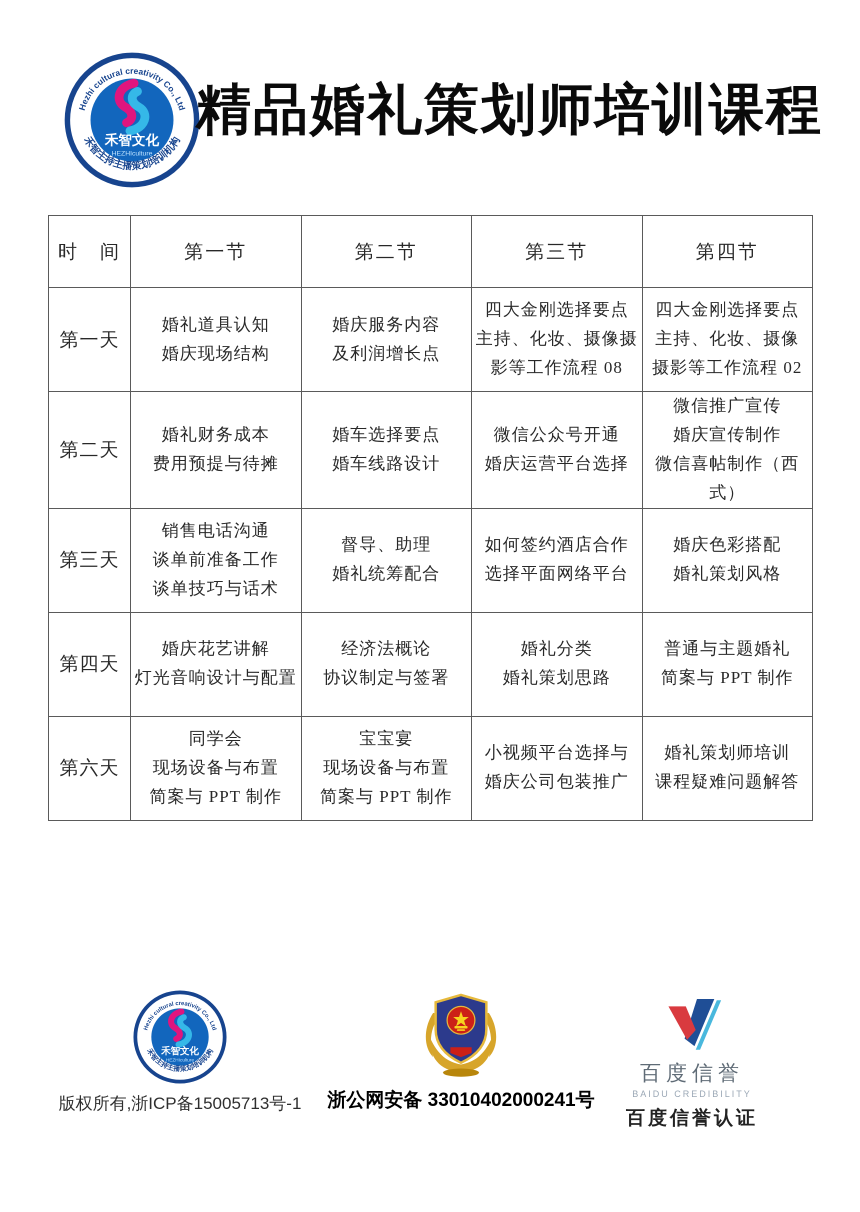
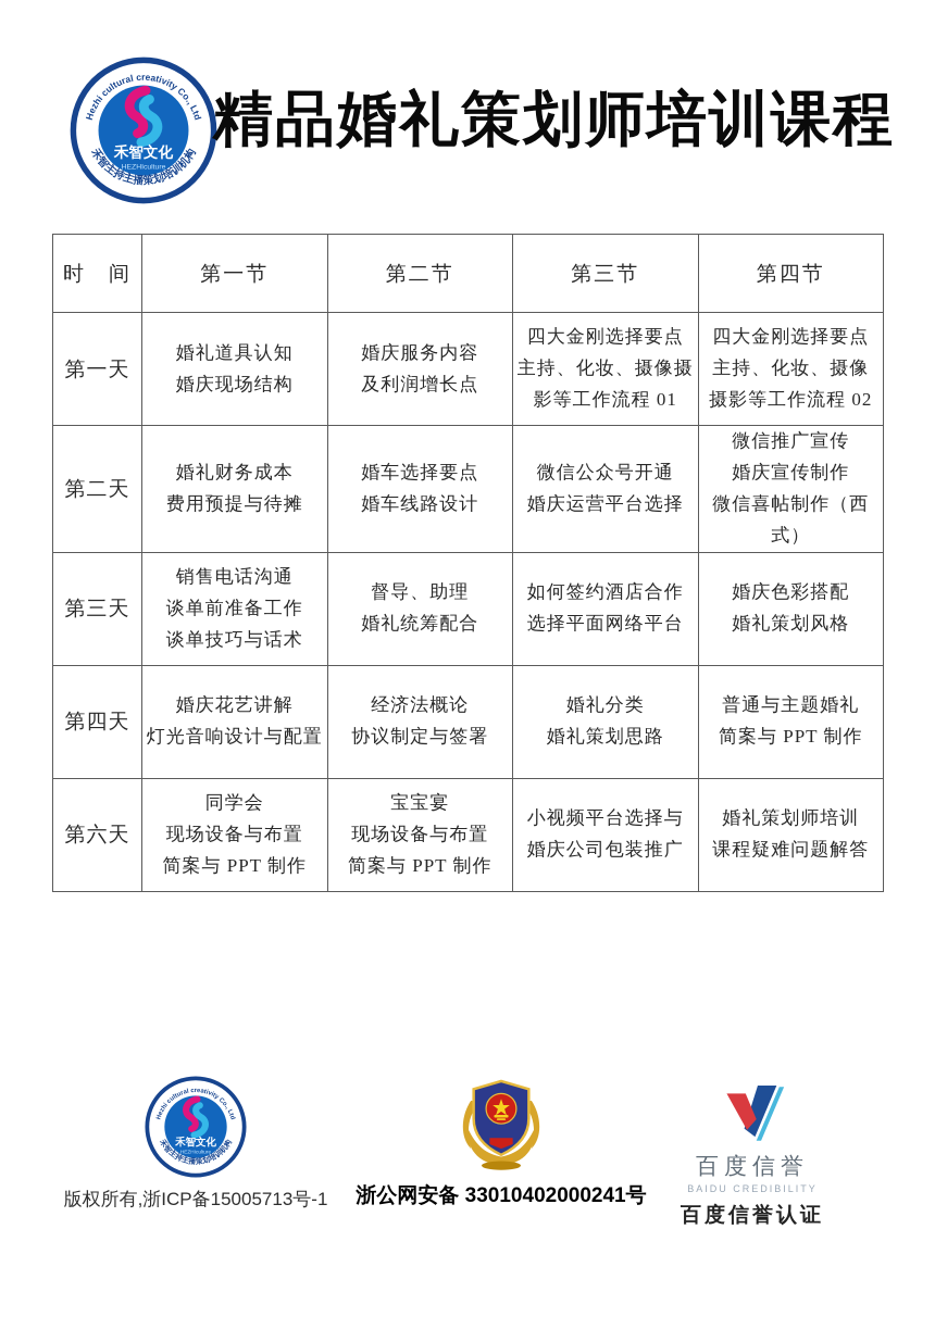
  精品婚礼策划师培训课程
  时 间	第一节	第二节	第三节	第四节
- 第一天	婚礼道具认知 婚庆现场结构	婚庆服务内容 及利润增长点	四大金刚选择要点 主持、化妆、摄像摄 影等工作流程 08	四大金刚选择要点 主持、化妆、摄像 摄影等工作流程 02
+ 第一天	婚礼道具认知 婚庆现场结构	婚庆服务内容 及利润增长点	四大金刚选择要点 主持、化妆、摄像摄 影等工作流程 01	四大金刚选择要点 主持、化妆、摄像 摄影等工作流程 02
  第二天	婚礼财务成本 费用预提与待摊	婚车选择要点 婚车线路设计	微信公众号开通 婚庆运营平台选择	微信推广宣传 婚庆宣传制作 微信喜帖制作（西式）
  第三天	销售电话沟通 谈单前准备工作 谈单技巧与话术	督导、助理 婚礼统筹配合	如何签约酒店合作 选择平面网络平台	婚庆色彩搭配 婚礼策划风格
  第四天	婚庆花艺讲解 灯光音响设计与配置	经济法概论 协议制定与签署	婚礼分类 婚礼策划思路	普通与主题婚礼 简案与 PPT 制作
  第六天	同学会 现场设备与布置 简案与 PPT 制作	宝宝宴 现场设备与布置 简案与 PPT 制作	小视频平台选择与 婚庆公司包装推广	婚礼策划师培训 课程疑难问题解答
  版权所有,浙ICP备15005713号-1
  浙公网安备 33010402000241号
  百度信誉
  BAIDU CREDIBILITY
  百度信誉认证
